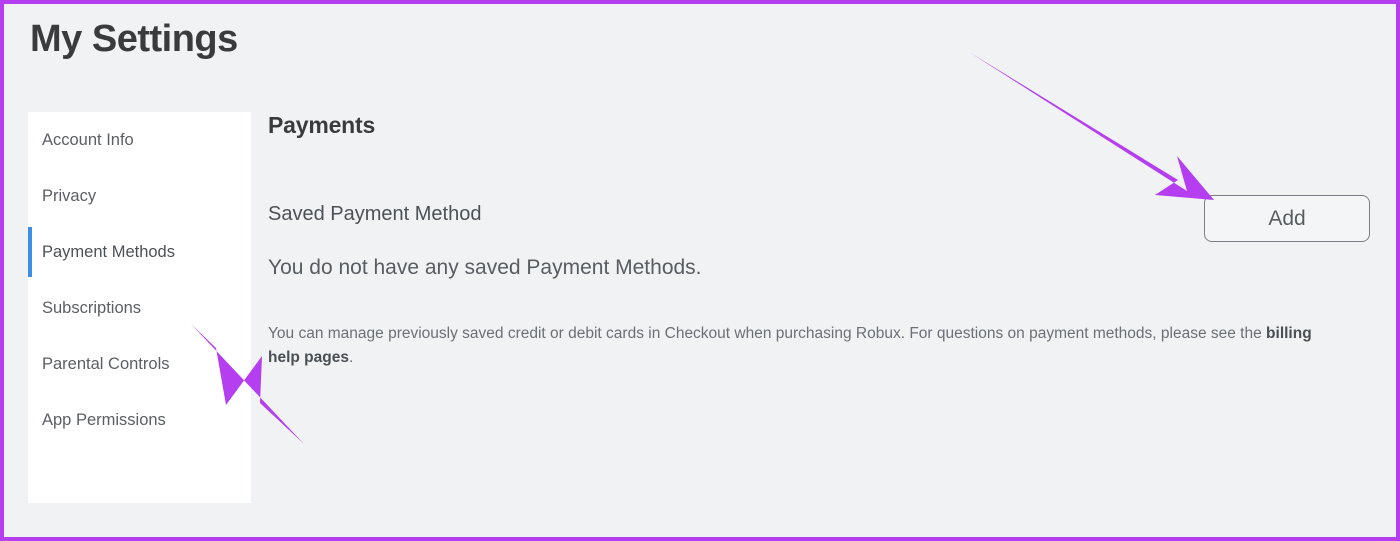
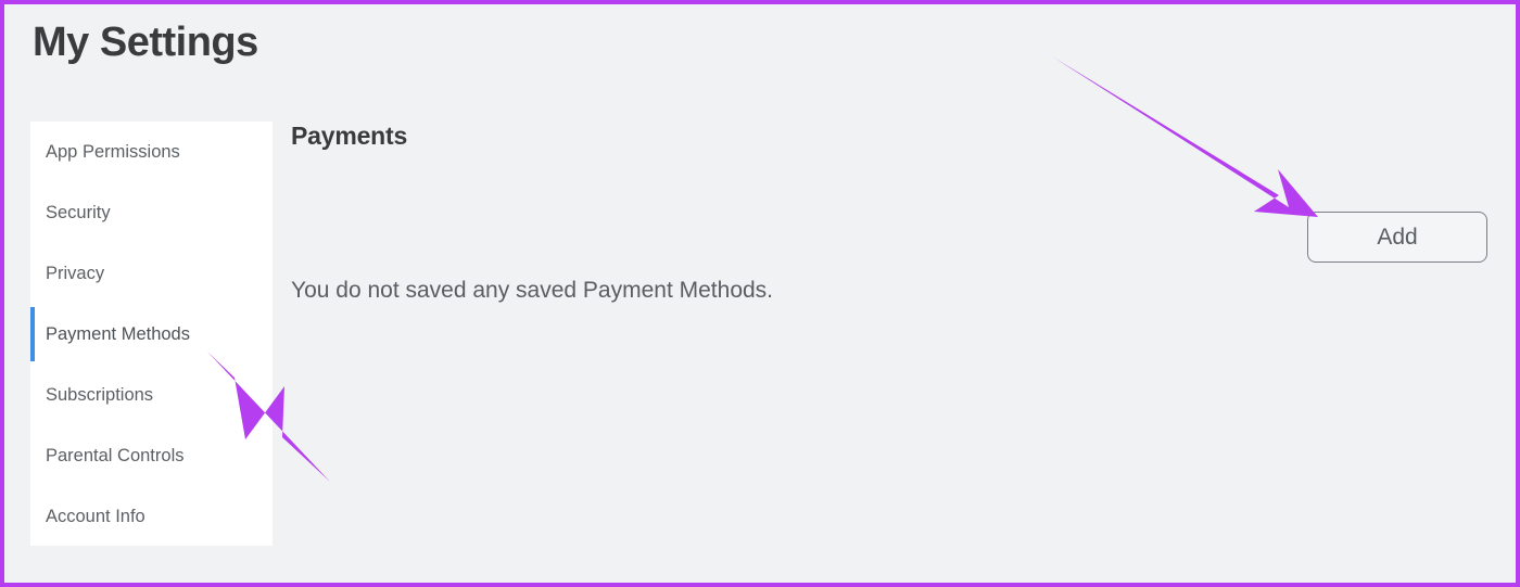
  My Settings
- Account Info
+ App Permissions
+ Security
  Privacy
  Payment Methods
  Subscriptions
  Parental Controls
- App Permissions
+ Account Info
  Payments
- Saved Payment Method
  Add
- You do not have any saved Payment Methods.
+ You do not saved any saved Payment Methods.
- You can manage previously saved credit or debit cards in Checkout when purchasing Robux. For questions on payment methods, please see the billing help pages.
